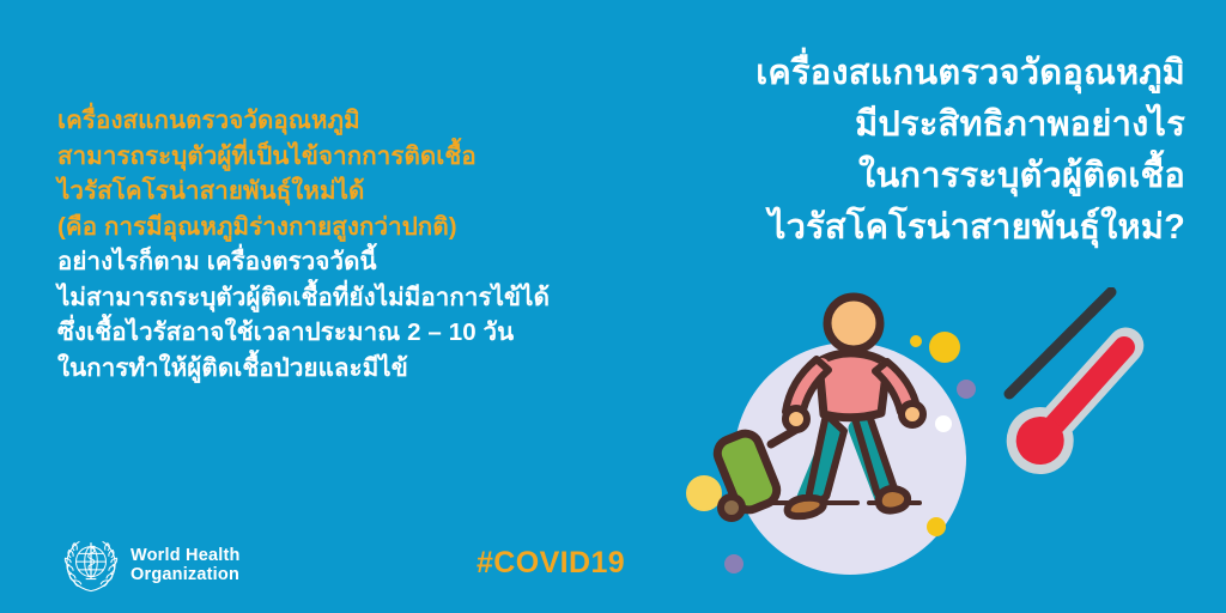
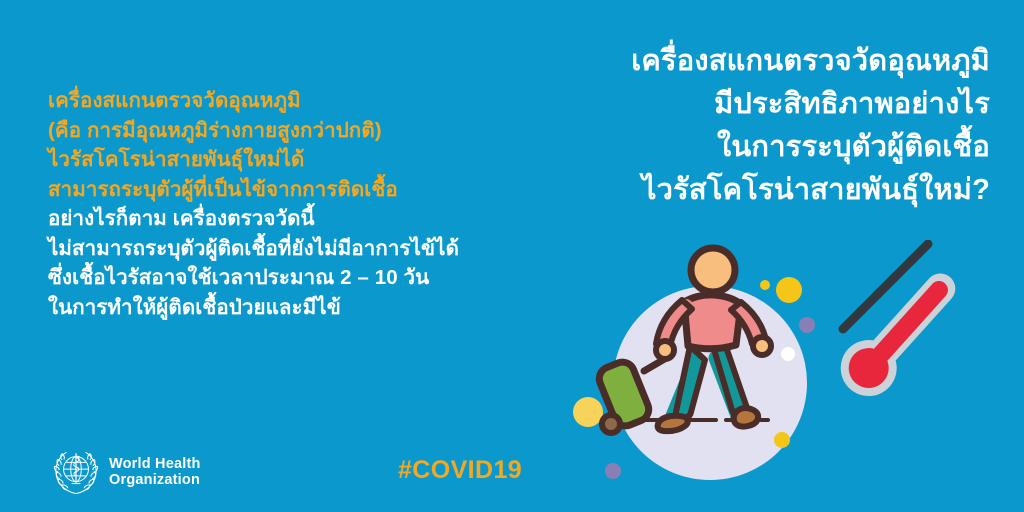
  เครื่องสแกนตรวจวัดอุณหภูมิ
- สามารถระบุตัวผู้ที่เป็นไข้จากการติดเชื้อ
+ (คือ การมีอุณหภูมิร่างกายสูงกว่าปกติ)
  ไวรัสโคโรน่าสายพันธุ์ใหม่ได้
- (คือ การมีอุณหภูมิร่างกายสูงกว่าปกติ)
+ สามารถระบุตัวผู้ที่เป็นไข้จากการติดเชื้อ
  อย่างไรก็ตาม เครื่องตรวจวัดนี้
  ไม่สามารถระบุตัวผู้ติดเชื้อที่ยังไม่มีอาการไข้ได้
  ซึ่งเชื้อไวรัสอาจใช้เวลาประมาณ 2 – 10 วัน
  ในการทำให้ผู้ติดเชื้อป่วยและมีไข้
  เครื่องสแกนตรวจวัดอุณหภูมิ
  มีประสิทธิภาพอย่างไร
  ในการระบุตัวผู้ติดเชื้อ
  ไวรัสโคโรน่าสายพันธุ์ใหม่?
  World Health
  Organization
  #COVID19
